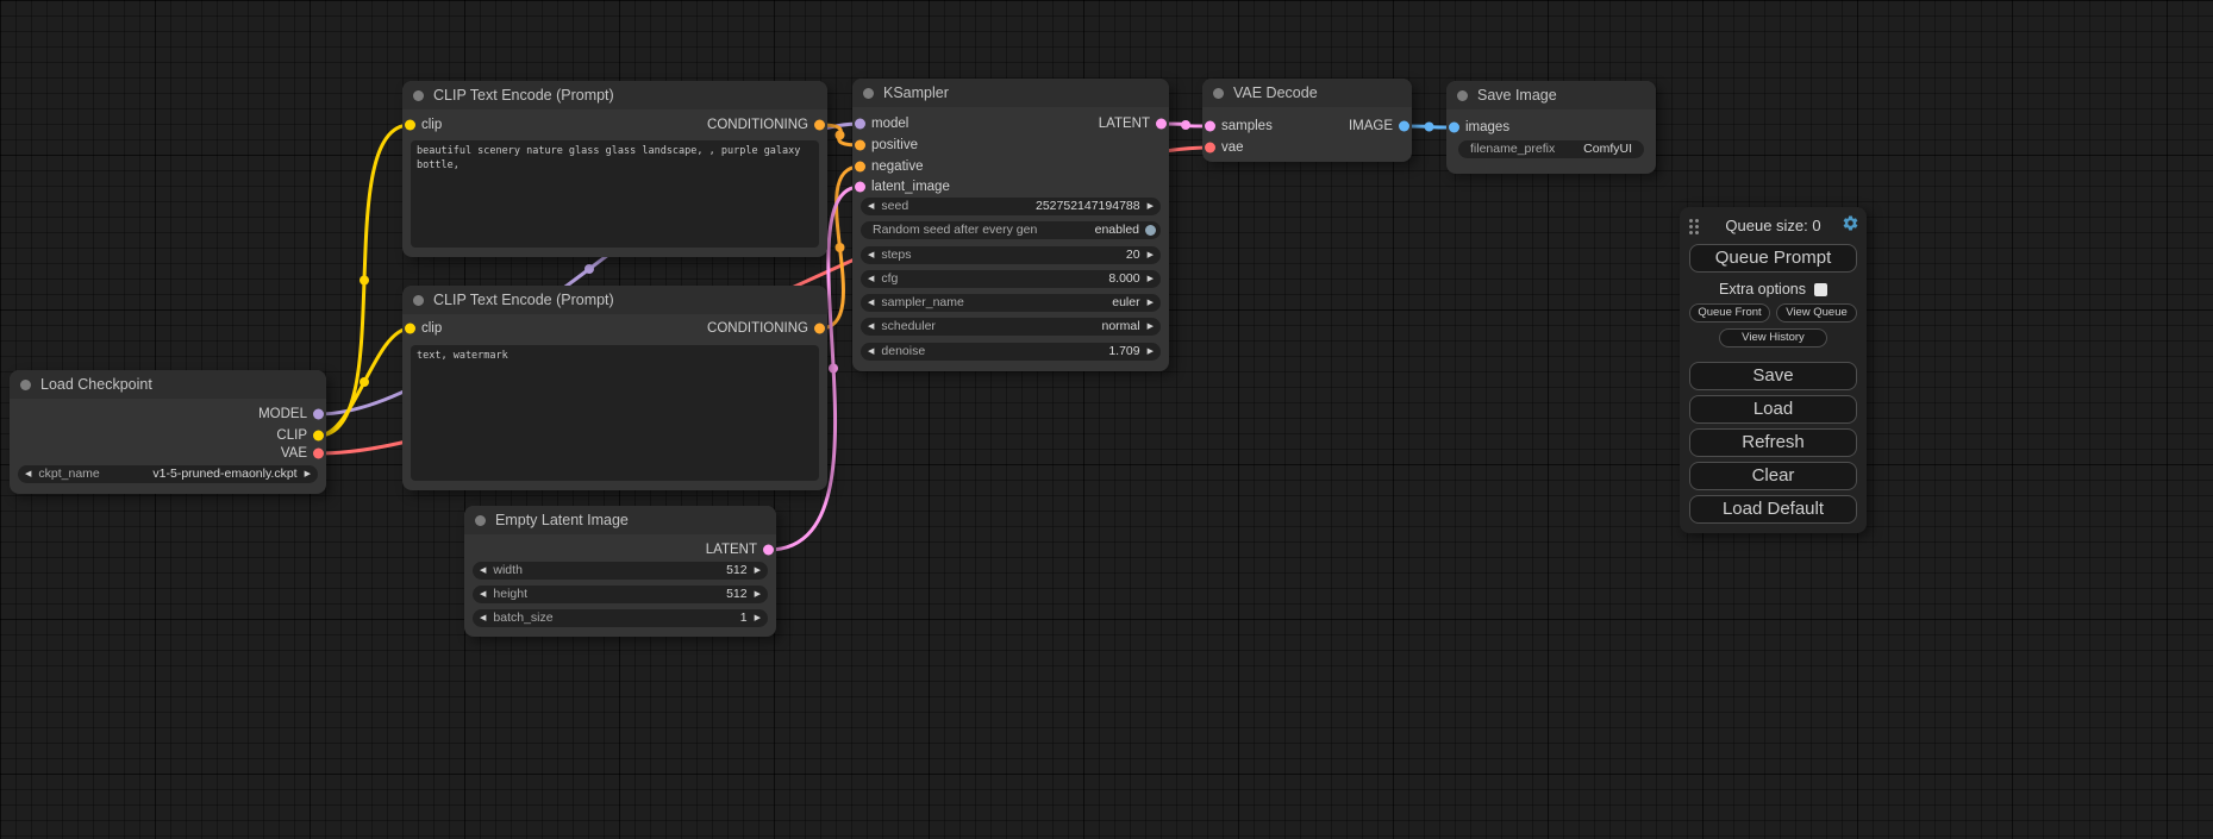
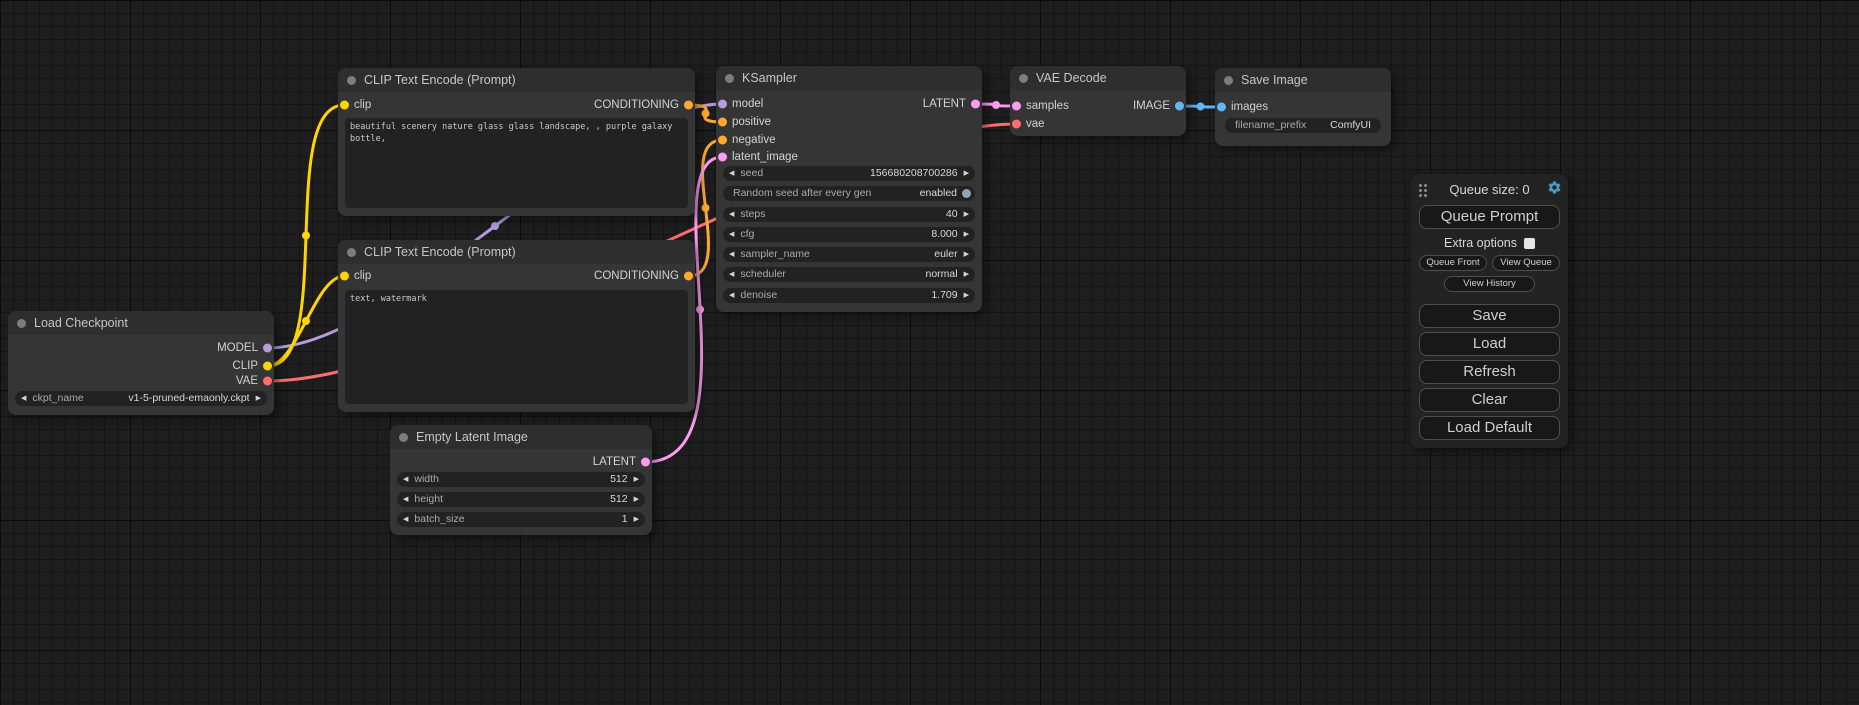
  Load Checkpoint
  MODEL
  CLIP
  VAE
  ckpt_name
  v1-5-pruned-emaonly.ckpt
  CLIP Text Encode (Prompt)
  clip
  CONDITIONING
  beautiful scenery nature glass glass landscape, , purple galaxy bottle,
  CLIP Text Encode (Prompt)
  clip
  CONDITIONING
  text, watermark
  Empty Latent Image
  LATENT
  width
  512
  height
  512
  batch_size
  1
  KSampler
  model
  LATENT
  positive
  negative
  latent_image
  seed
- 252752147194788
+ 156680208700286
  Random seed after every gen
  enabled
  steps
- 20
+ 40
  cfg
  8.000
  sampler_name
  euler
  scheduler
  normal
  denoise
  1.709
  VAE Decode
  samples
  IMAGE
  vae
  Save Image
  images
  filename_prefix
  ComfyUI
  Queue size: 0
  Queue Prompt
  Extra options
  Queue Front
  View Queue
  View History
  Save
  Load
  Refresh
  Clear
  Load Default
